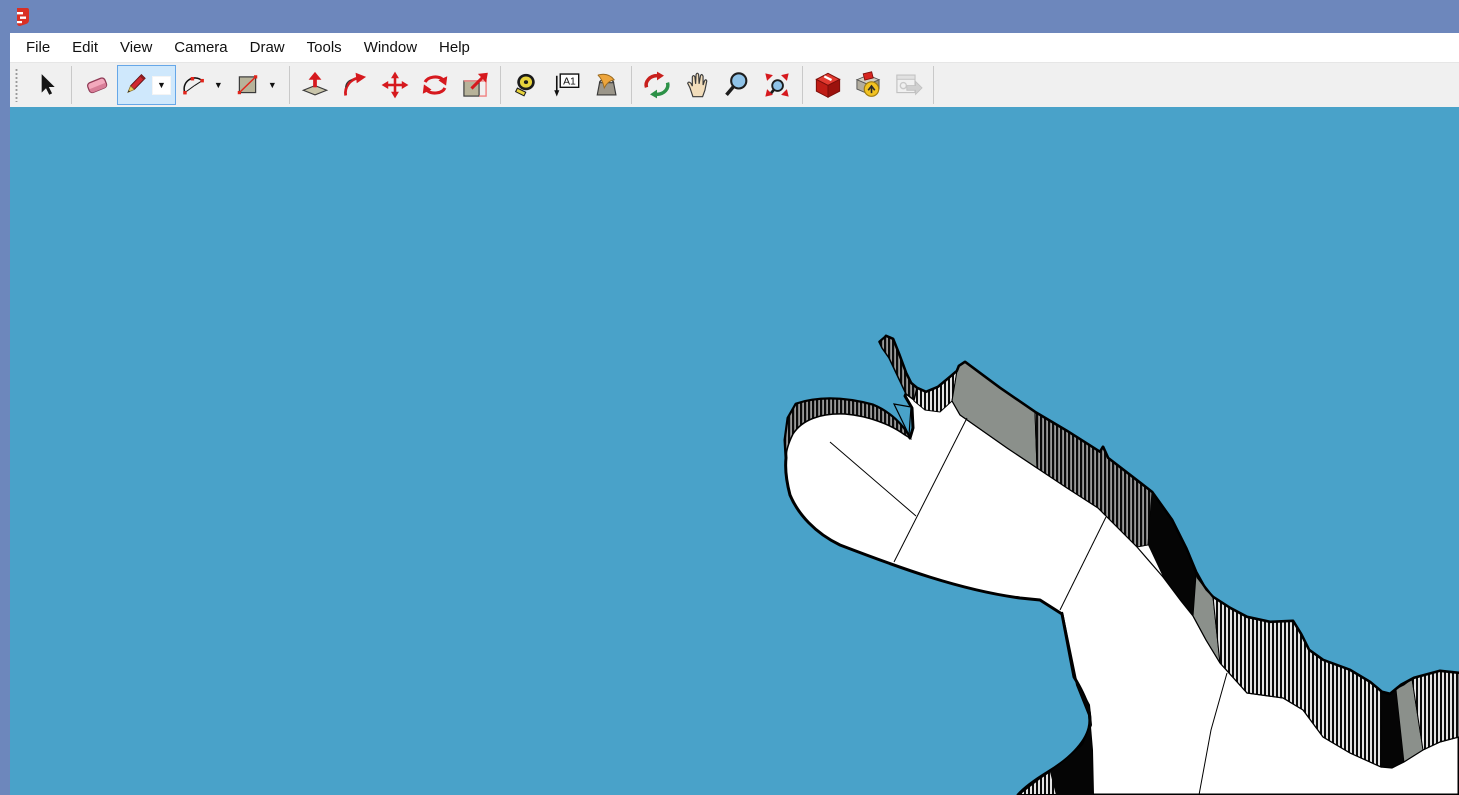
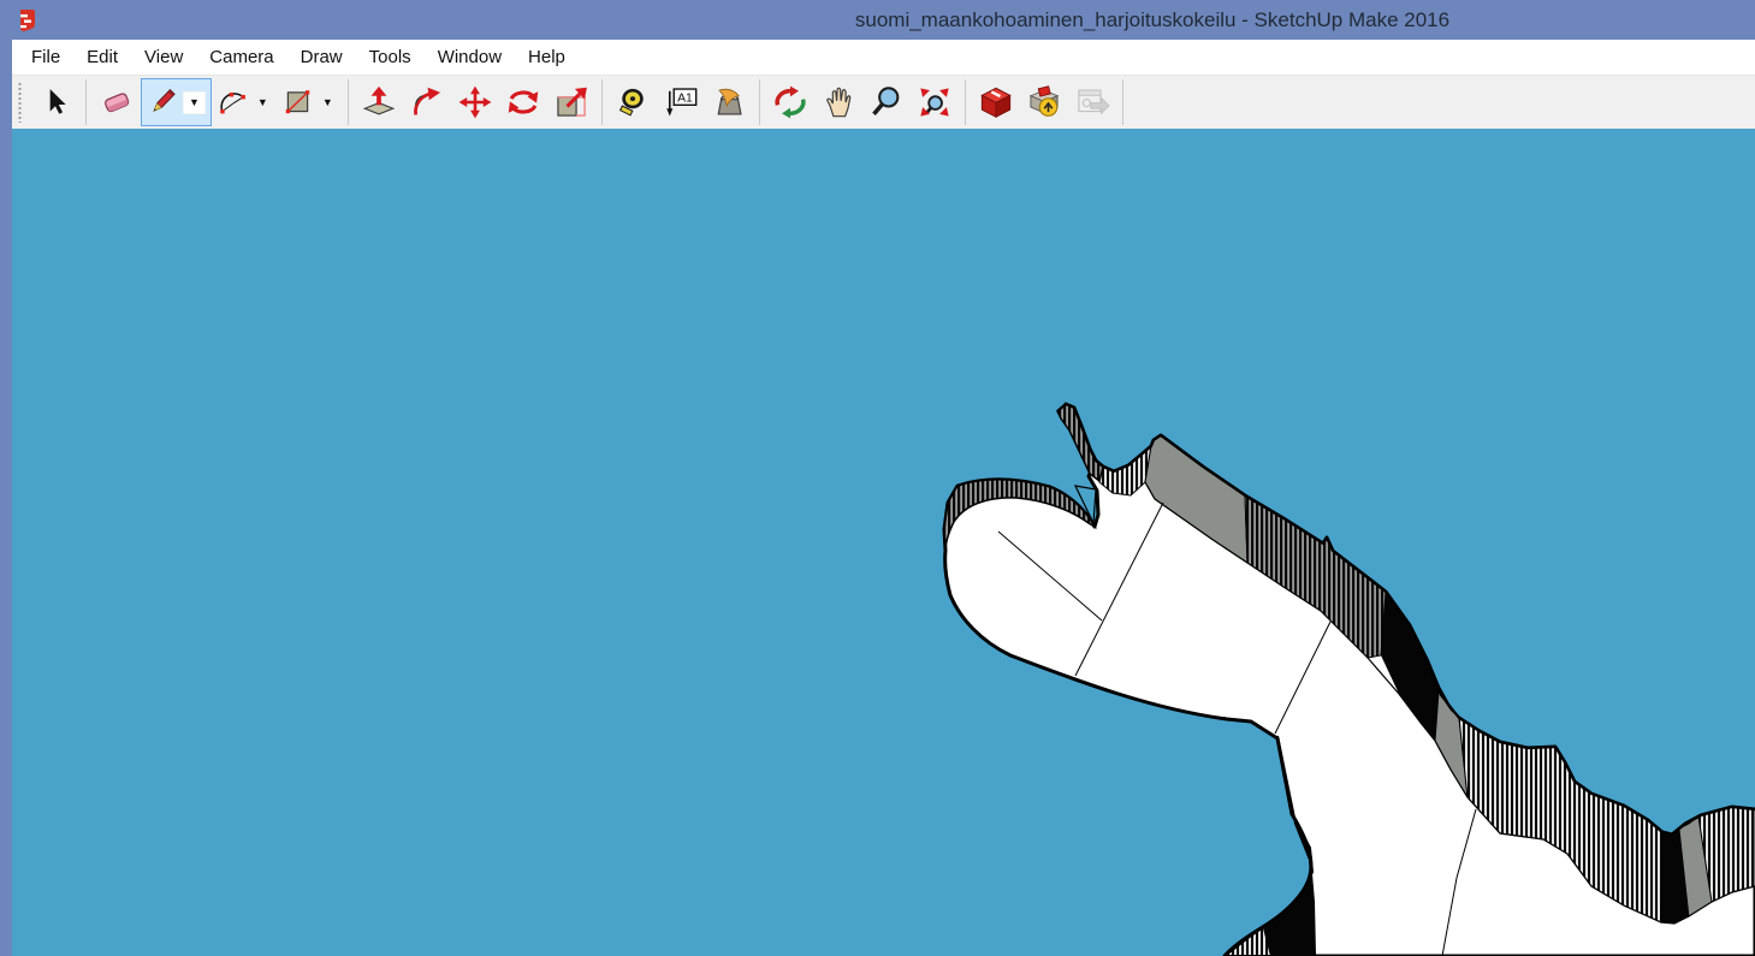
+ suomi_maankohoaminen_harjoituskokeilu - SketchUp Make 2016
  File
  Edit
  View
  Camera
  Draw
  Tools
  Window
  Help
  ▼
  ▼
  ▼
  A1
